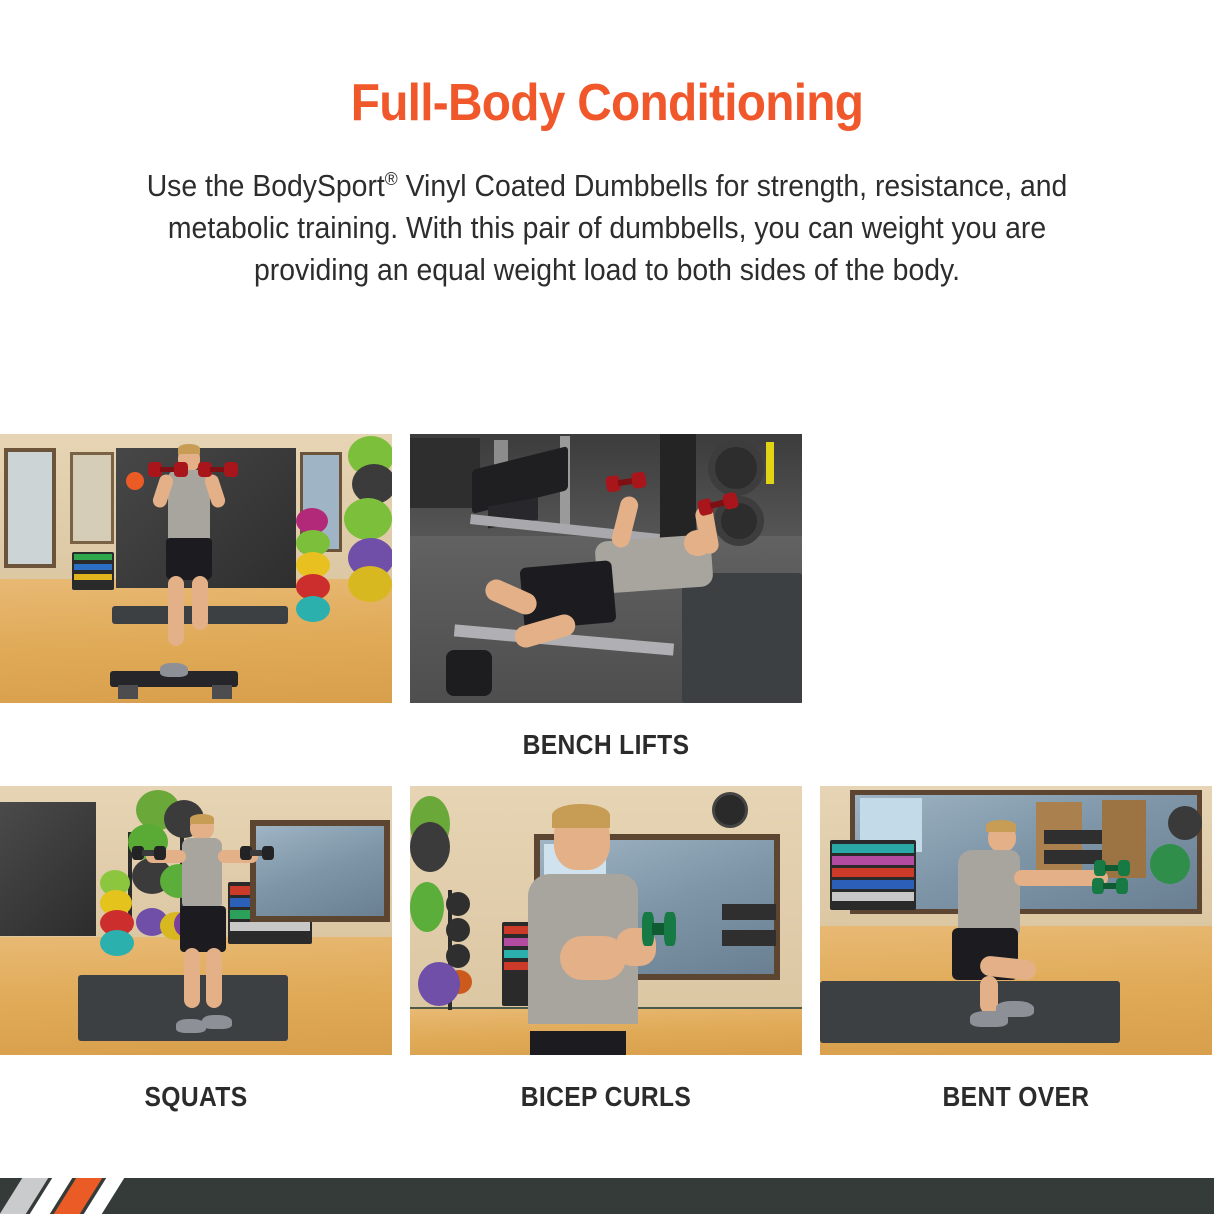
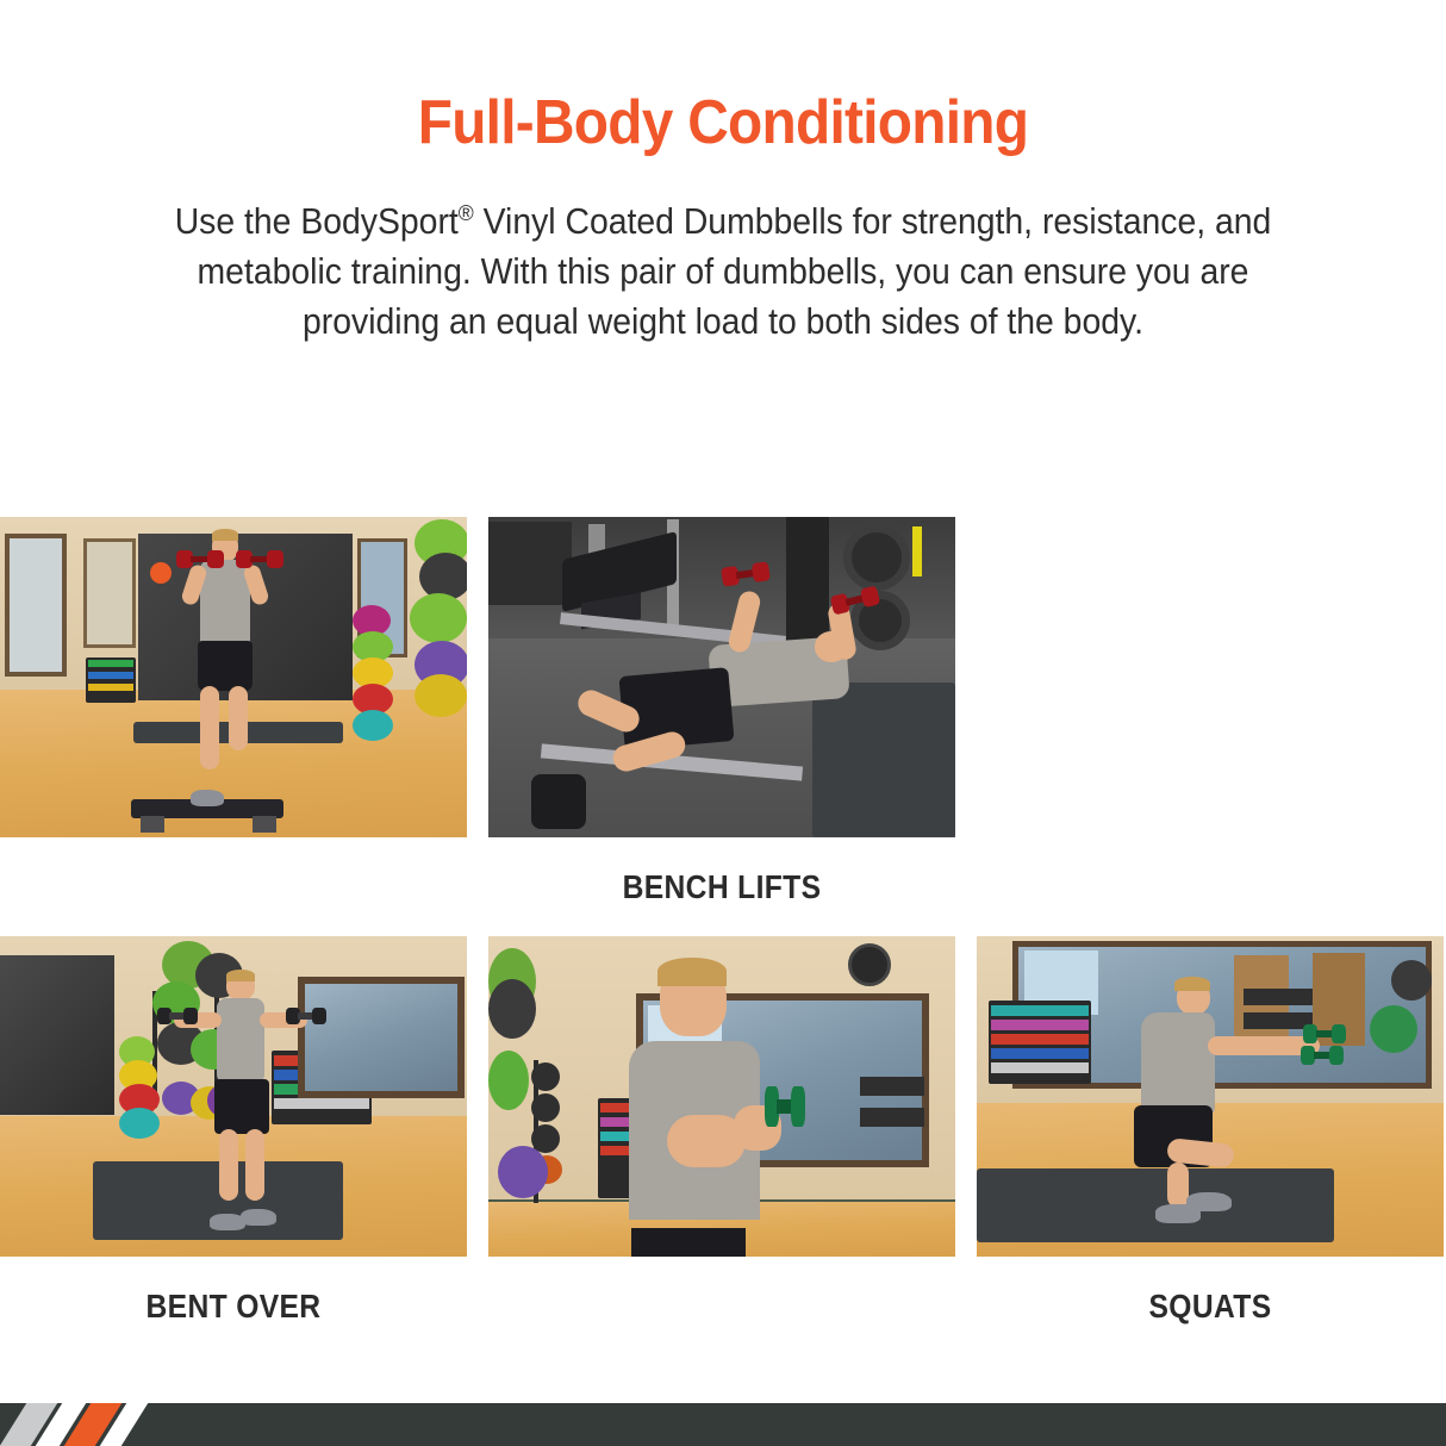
  Full-Body Conditioning
- Use the BodySport® Vinyl Coated Dumbbells for strength, resistance, and metabolic training. With this pair of dumbbells, you can weight you are providing an equal weight load to both sides of the body.
+ Use the BodySport® Vinyl Coated Dumbbells for strength, resistance, and metabolic training. With this pair of dumbbells, you can ensure you are providing an equal weight load to both sides of the body.
  BENCH LIFTS
- SQUATS
+ BENT OVER
- BICEP CURLS
- BENT OVER
+ SQUATS
